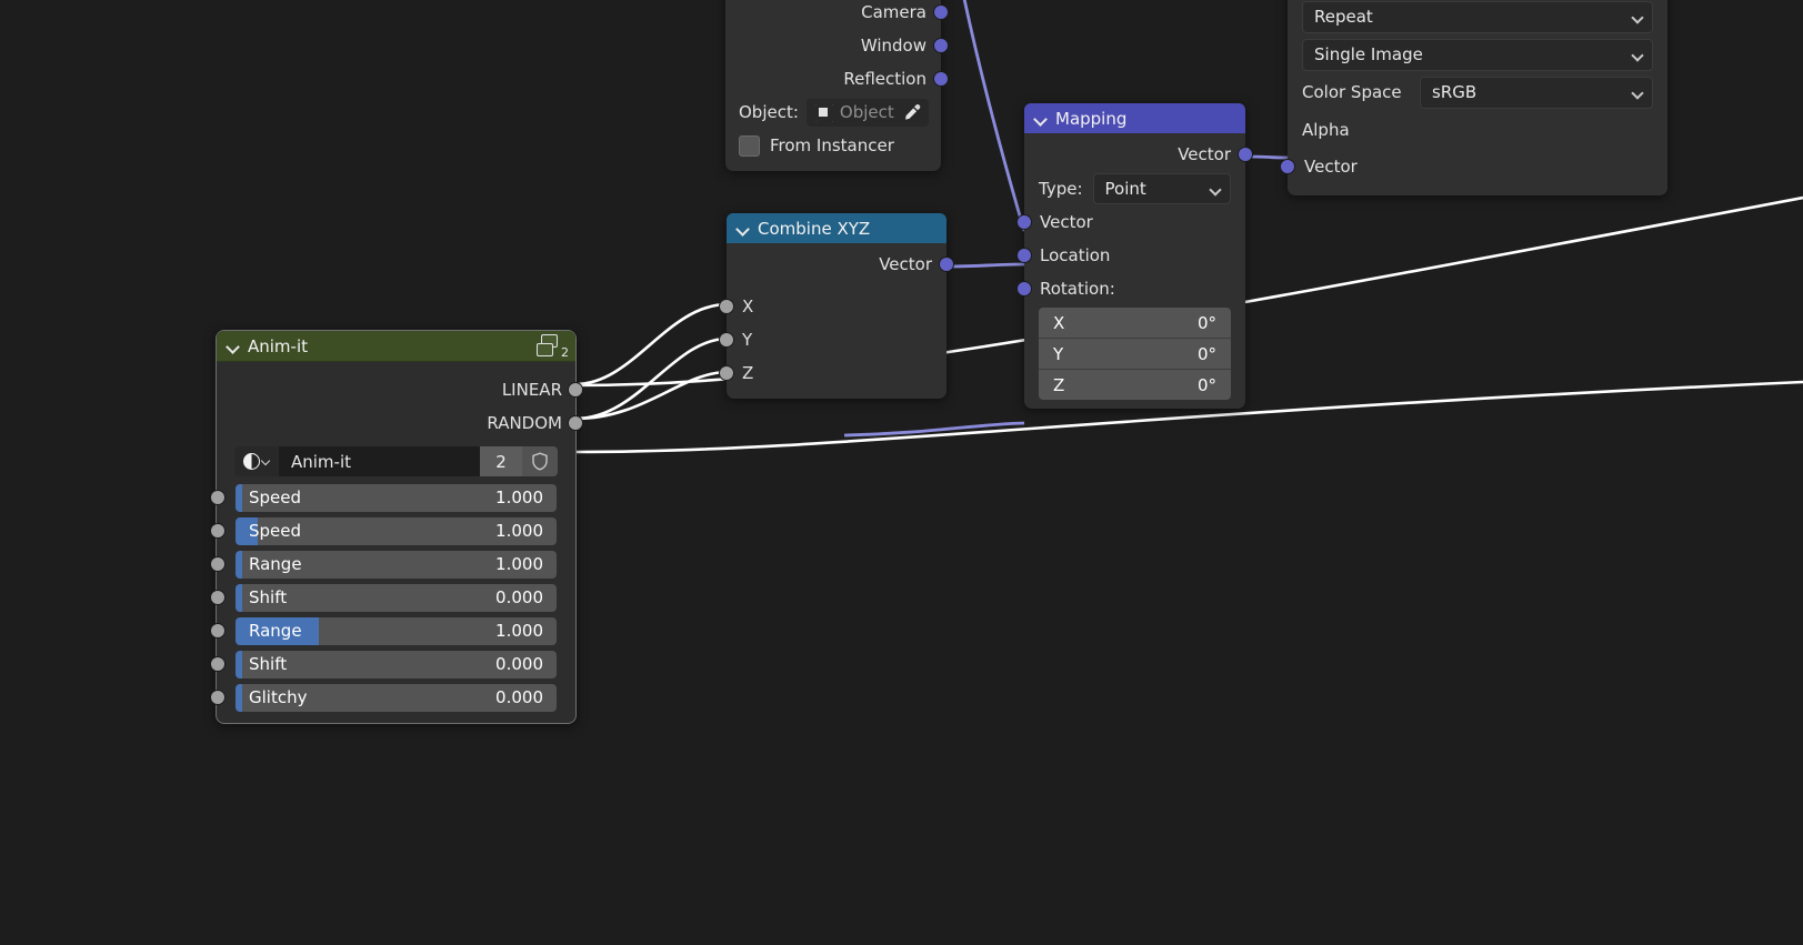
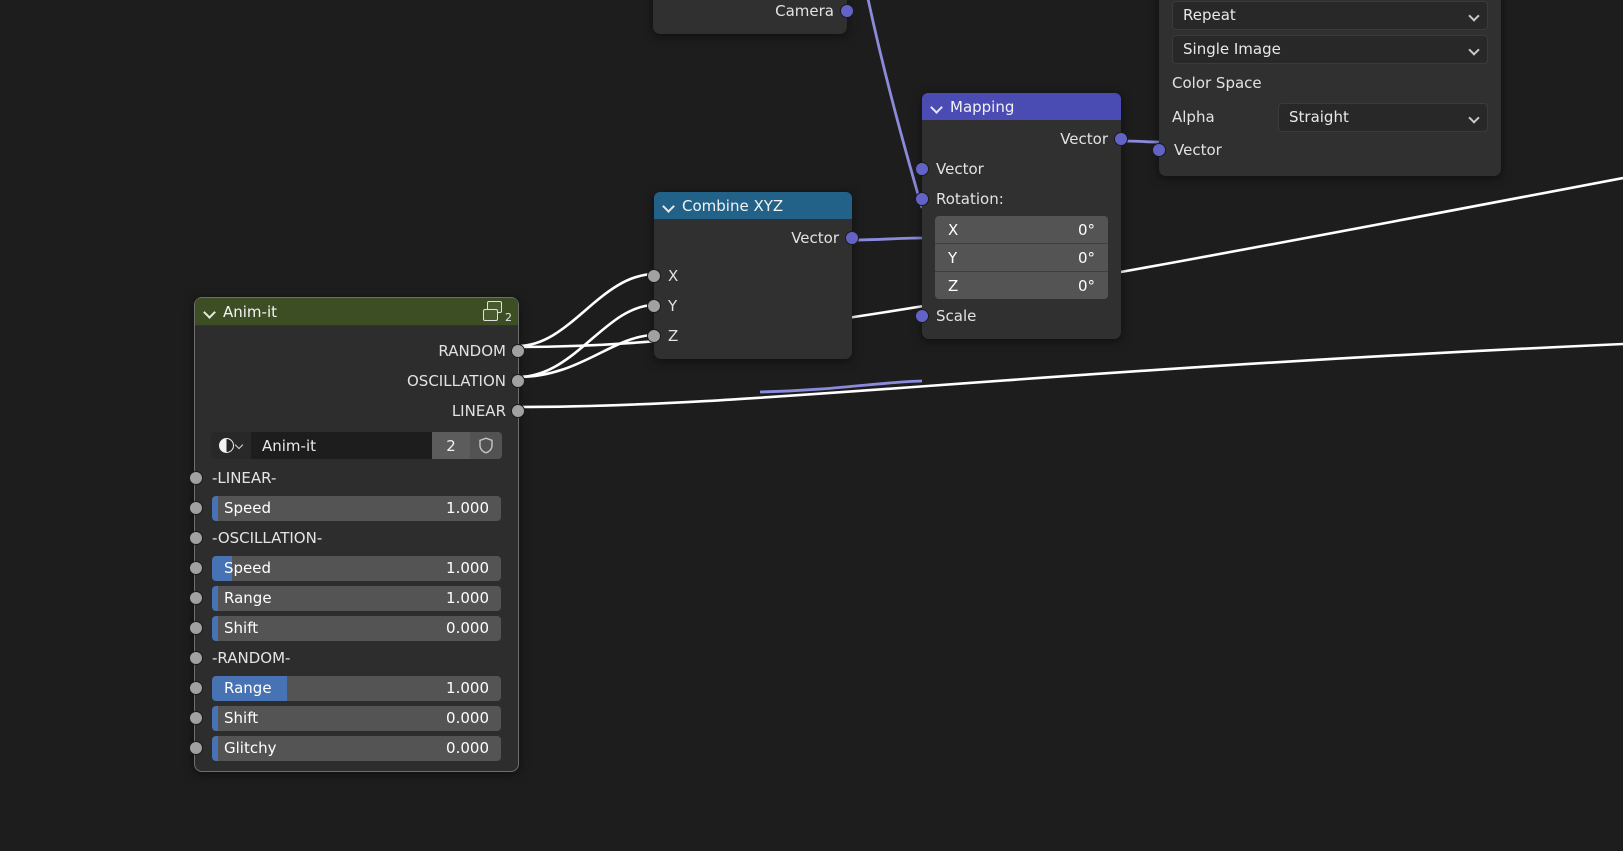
  Camera
- Window
- Reflection
- Object:
- Object
- From Instancer
  Combine XYZ
  Vector
  X
  Y
  Z
  Mapping
  Vector
- Type:
- Point
  Vector
- Location
  Rotation:
  X
  0°
  Y
  0°
  Z
  0°
+ Scale
  Repeat
  Single Image
  Color Space
- sRGB
  Alpha
+ Straight
  Vector
  Anim-it
  2
- LINEAR
+ RANDOM
+ OSCILLATION
- RANDOM
+ LINEAR
  Anim-it
  2
+ -LINEAR-
  Speed
  1.000
+ -OSCILLATION-
  Speed
  1.000
  Range
  1.000
  Shift
  0.000
+ -RANDOM-
  Range
  1.000
  Shift
  0.000
  Glitchy
  0.000
